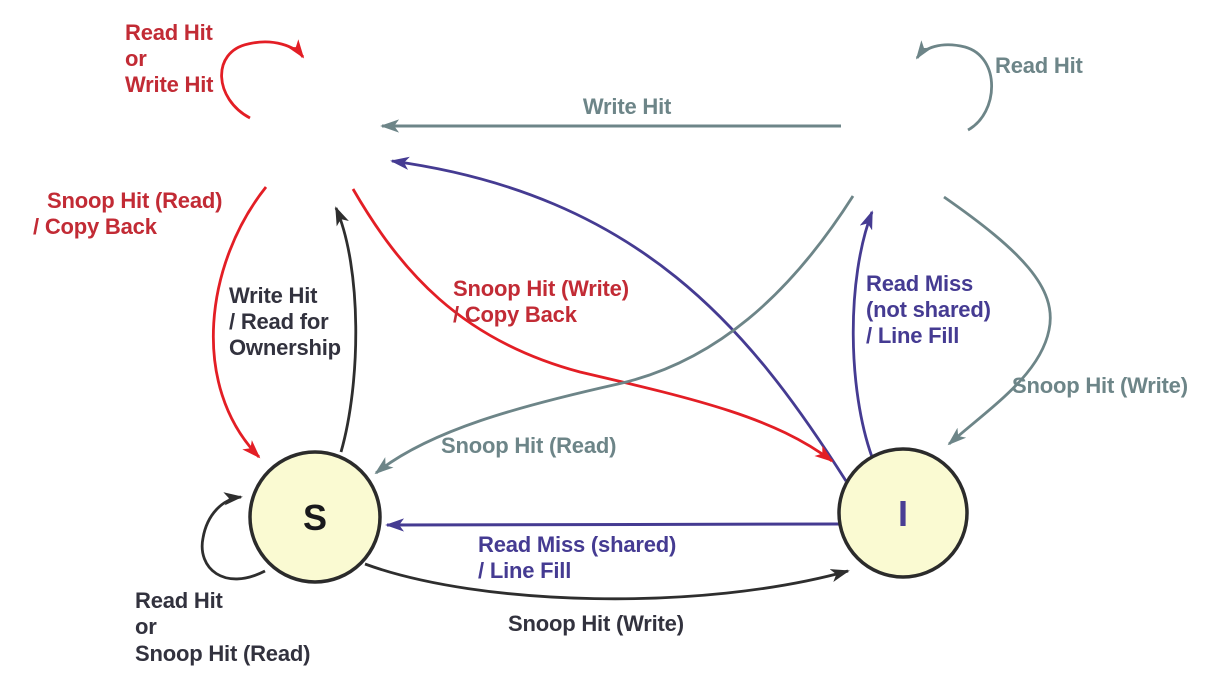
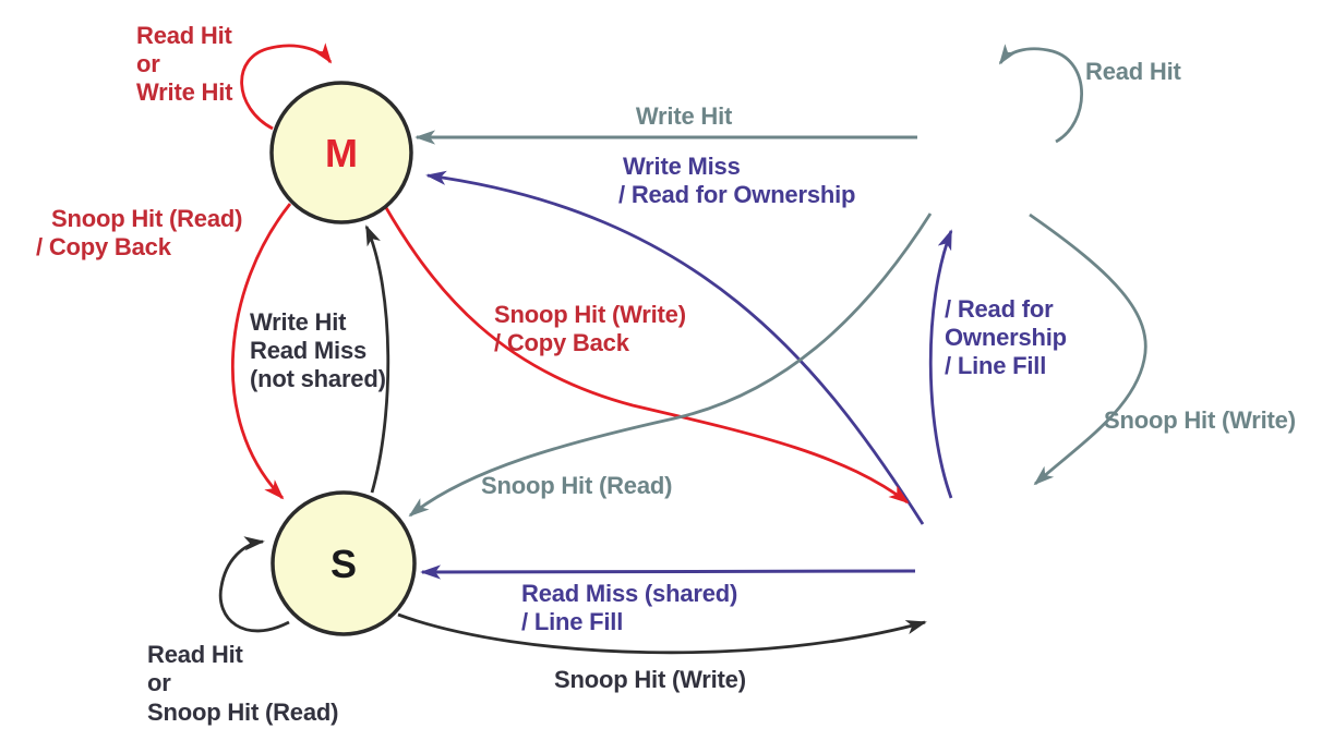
+ M
  S
- I
  Read Hit
  or
  Write Hit
  Write Hit
+ Write Miss
+ / Read for Ownership
  Read Hit
  Snoop Hit (Read)
  / Copy Back
  Write Hit
- / Read for
+ Read Miss
- Ownership
+ (not shared)
  Snoop Hit (Write)
  / Copy Back
- Read Miss
+ / Read for
- (not shared)
+ Ownership
  / Line Fill
  Snoop Hit (Write)
  Snoop Hit (Read)
  Read Miss (shared)
  / Line Fill
  Snoop Hit (Write)
  Read Hit
  or
  Snoop Hit (Read)
